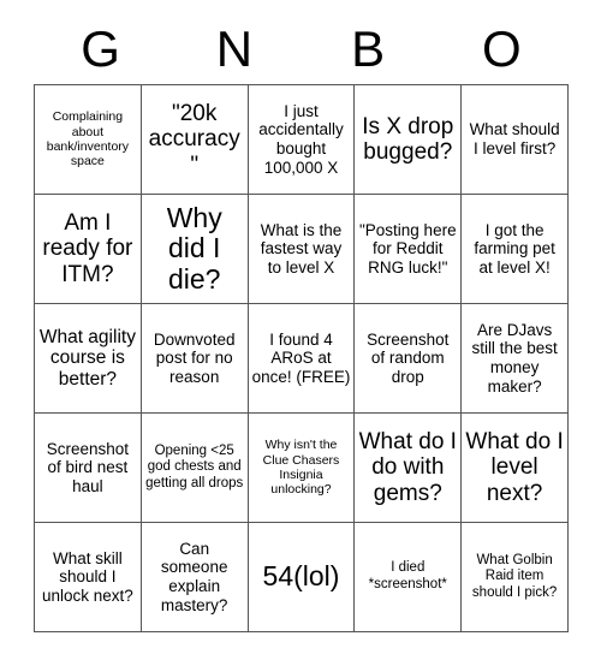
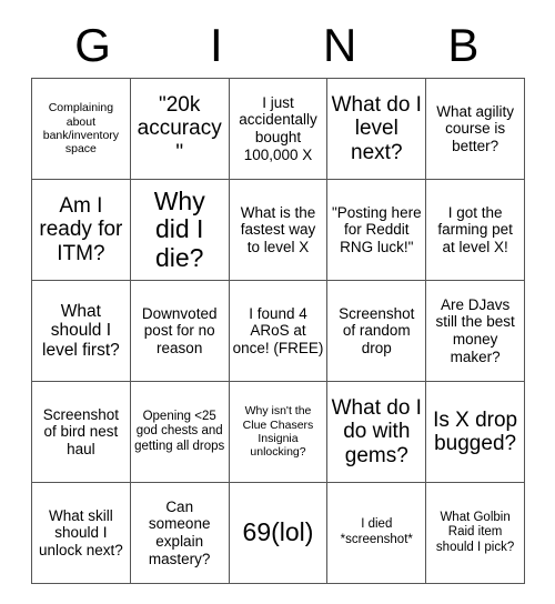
  G
+ I
  N
  B
- O
  Complaining about bank/inventory space
  "20k accuracy"
  I just accidentally bought 100,000 X
- Is X drop bugged?
+ What do I level next?
- What should I level first?
+ What agility course is better?
  Am I ready for ITM?
  Why did I die?
  What is the fastest way to level X
  "Posting here for Reddit RNG luck!"
  I got the farming pet at level X!
- What agility course is better?
+ What should I level first?
  Downvoted post for no reason
  I found 4 ARoS at once! (FREE)
  Screenshot of random drop
  Are DJavs still the best money maker?
  Screenshot of bird nest haul
  Opening <25 god chests and getting all drops
  Why isn't the Clue Chasers Insignia unlocking?
  What do I do with gems?
- What do I level next?
+ Is X drop bugged?
  What skill should I unlock next?
  Can someone explain mastery?
- 54(lol)
+ 69(lol)
  I died *screenshot*
  What Golbin Raid item should I pick?
